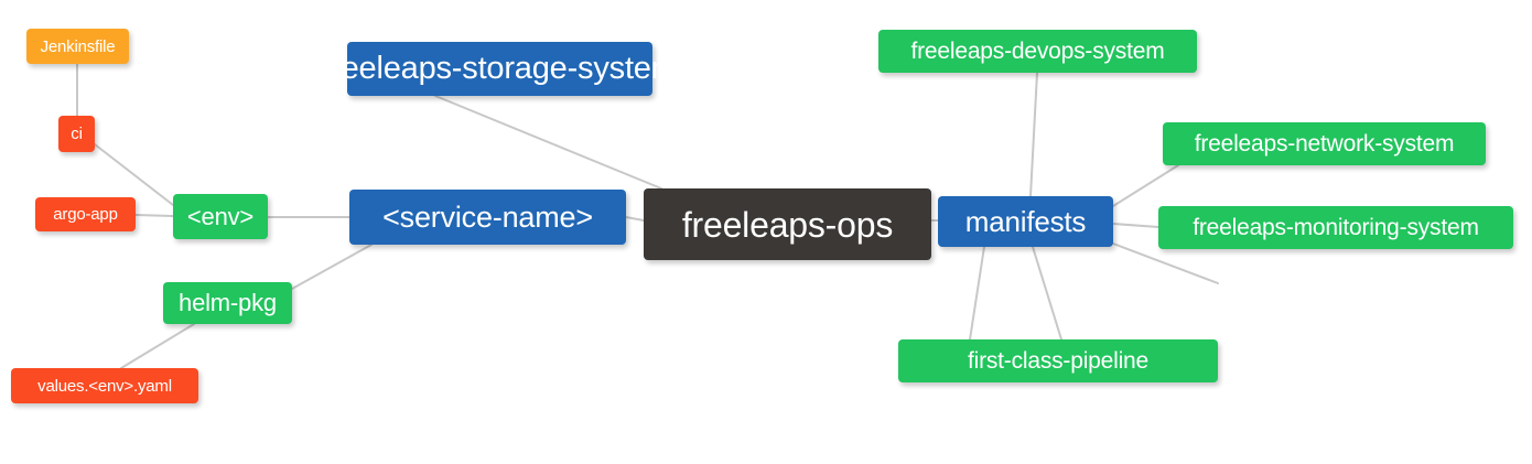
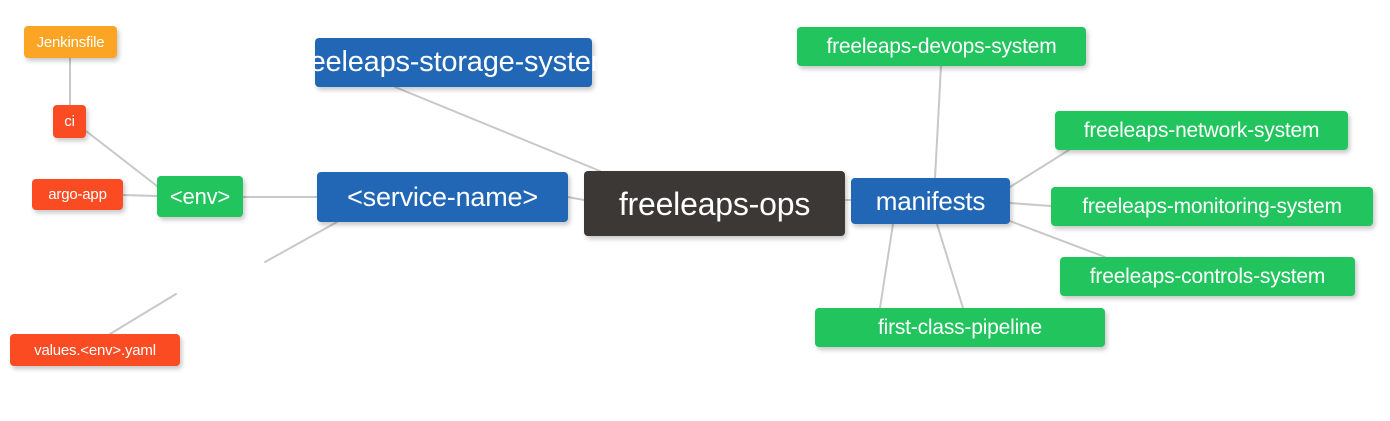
  Jenkinsfile
  ci
  argo-app
  <env>
- helm-pkg
  values.<env>.yaml
  freeleaps-storage-system
  <service-name>
  freeleaps-ops
  manifests
  freeleaps-devops-system
  freeleaps-network-system
  freeleaps-monitoring-system
+ freeleaps-controls-system
  first-class-pipeline
